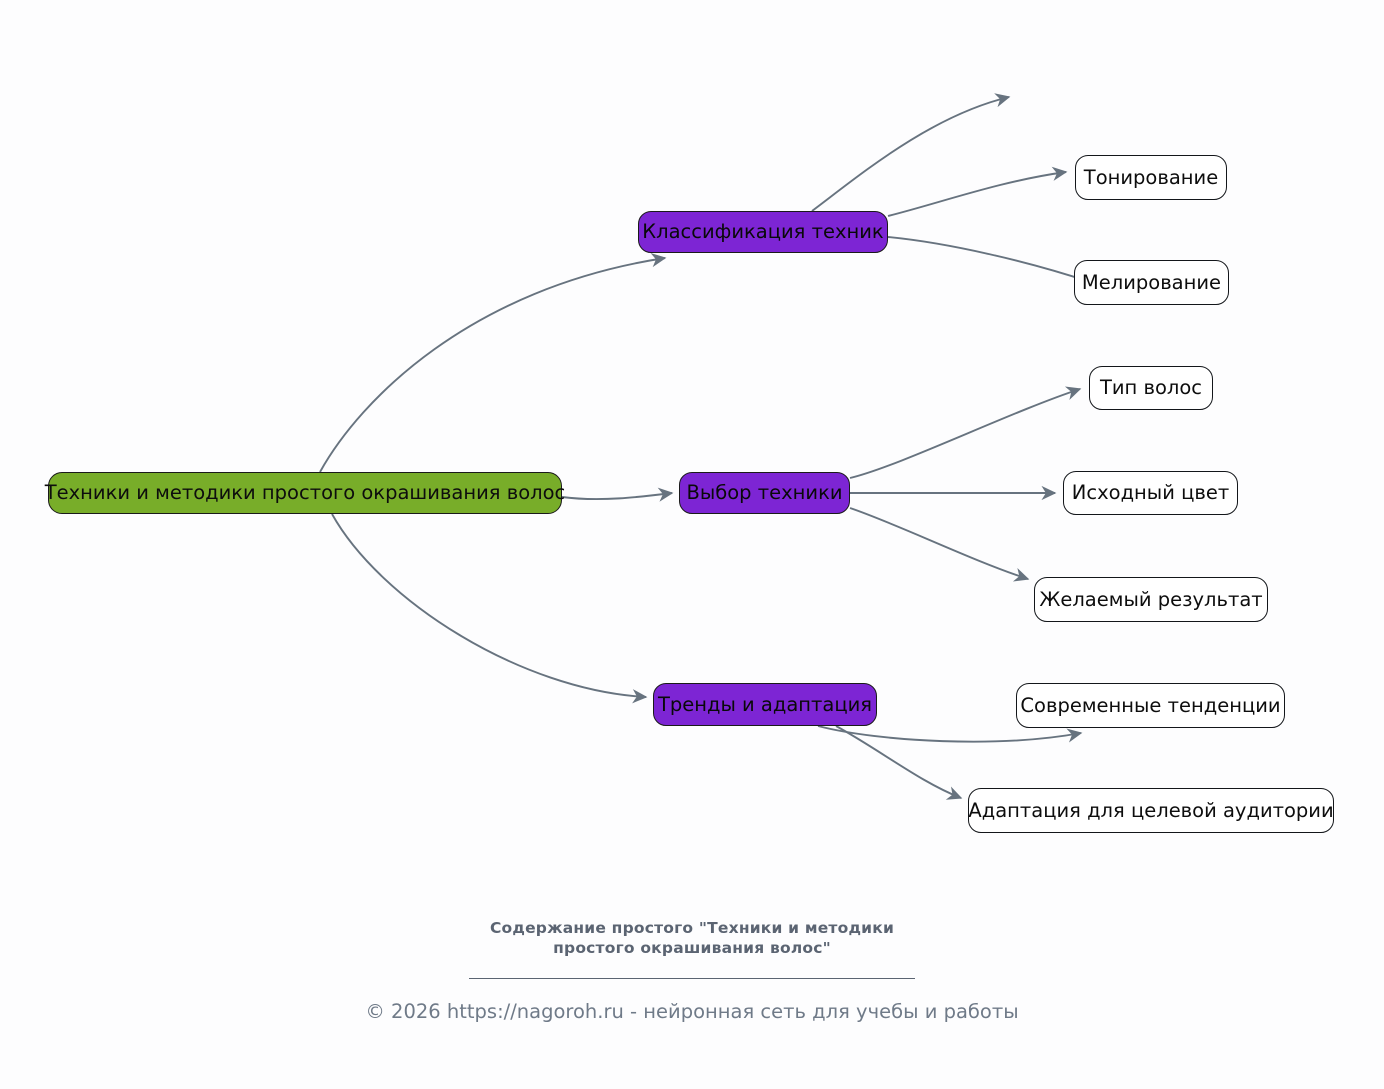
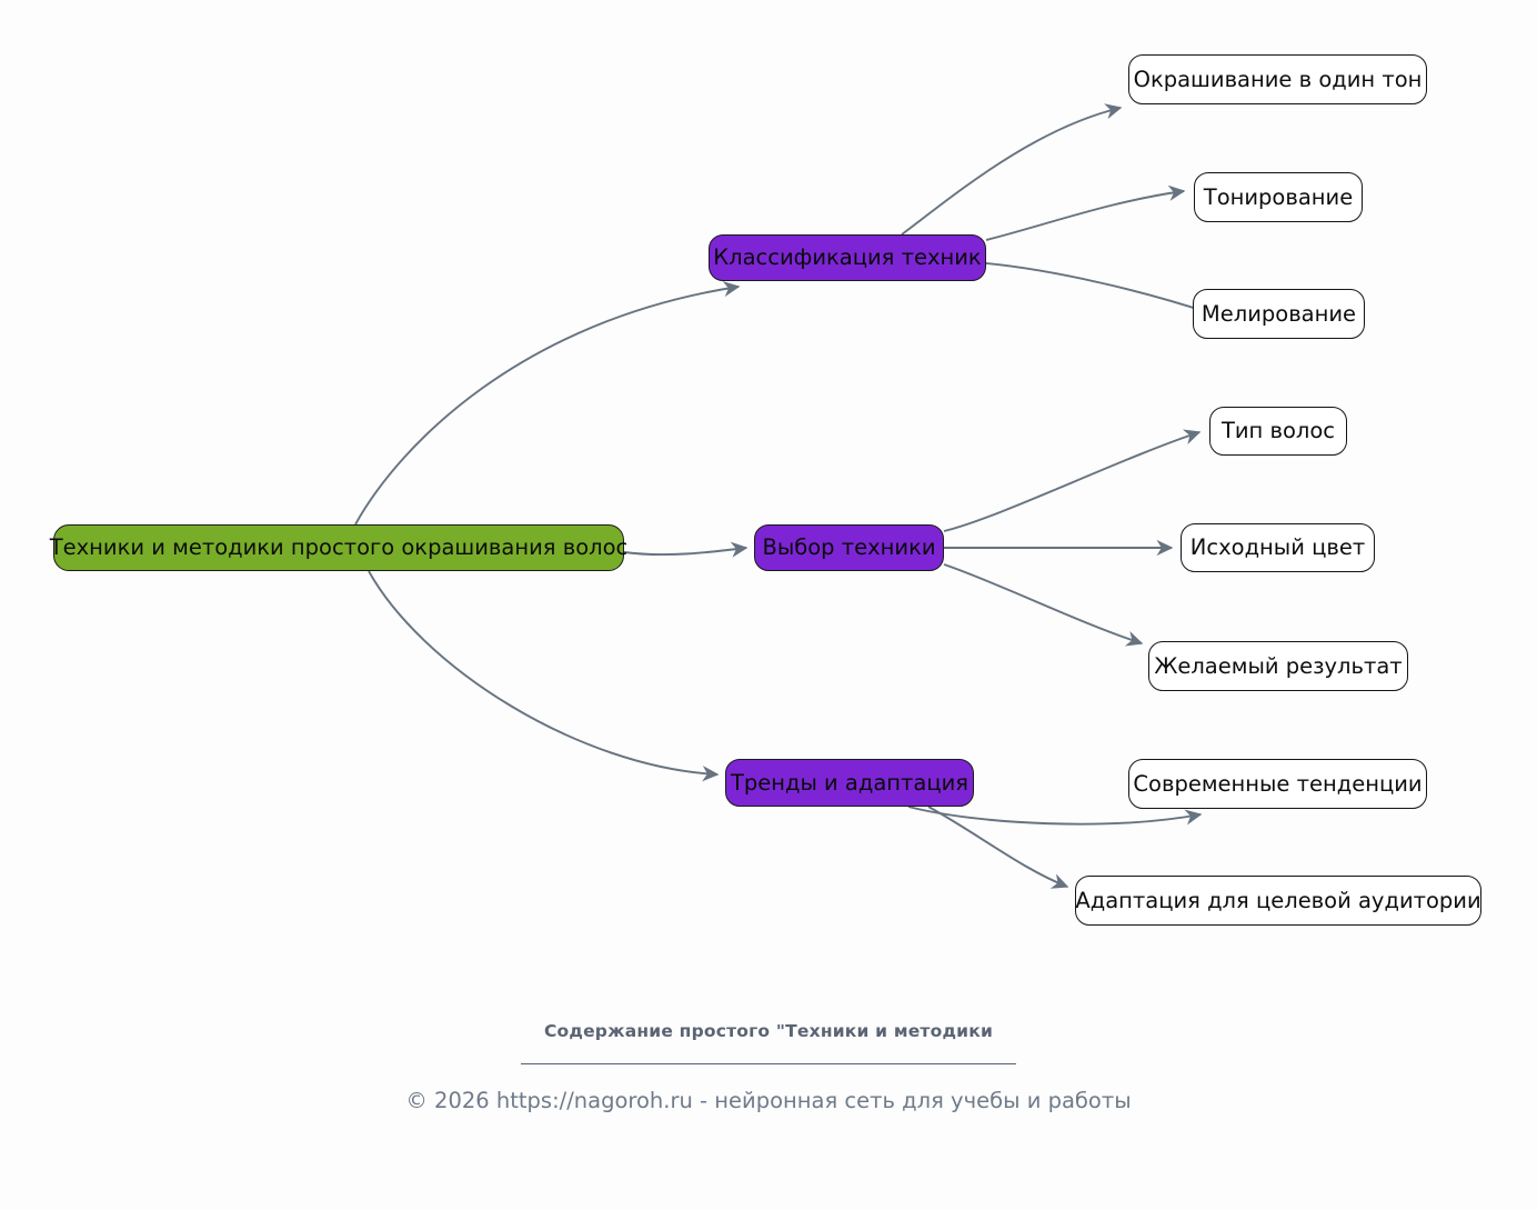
  Техники и методики простого окрашивания волос
  Классификация техник
+ Окрашивание в один тон
  Тонирование
  Мелирование
  Выбор техники
  Тип волос
  Исходный цвет
  Желаемый результат
  Тренды и адаптация
  Современные тенденции
  Адаптация для целевой аудитории
  Содержание простого "Техники и методики
- простого окрашивания волос"
  © 2026 https://nagoroh.ru - нейронная сеть для учебы и работы
